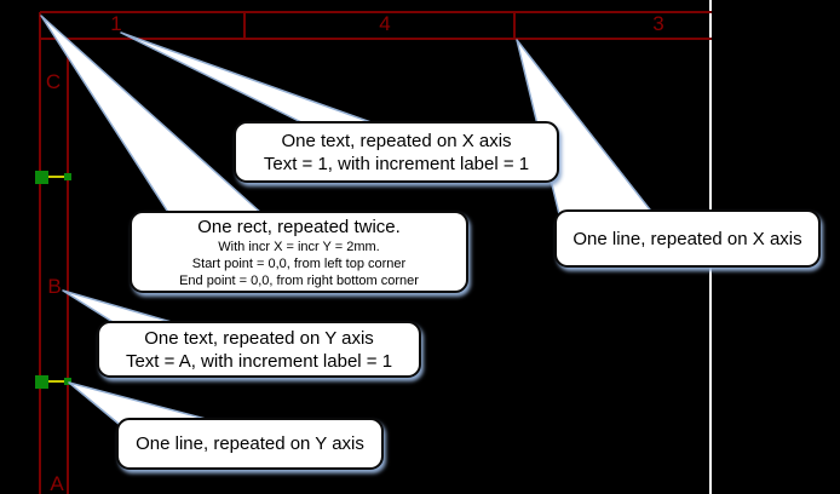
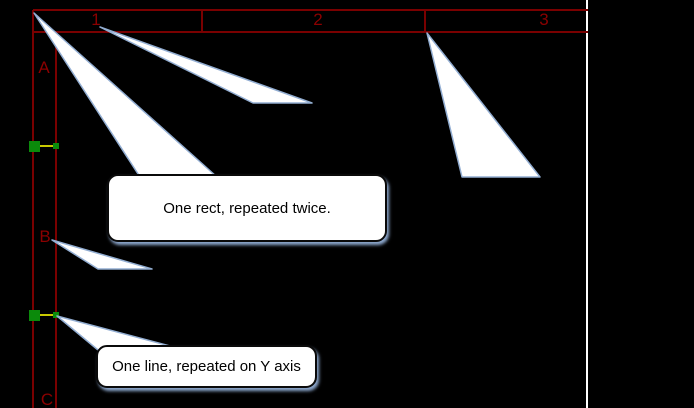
  1
- 4
+ 2
  3
- C
+ A
  B
- A
+ C
- One text, repeated on X axis
- Text = 1, with increment label = 1
  One rect, repeated twice.
- With incr X = incr Y = 2mm.
- Start point = 0,0, from left top corner
- End point = 0,0, from right bottom corner
- One line, repeated on X axis
- One text, repeated on Y axis
- Text = A, with increment label = 1
  One line, repeated on Y axis
